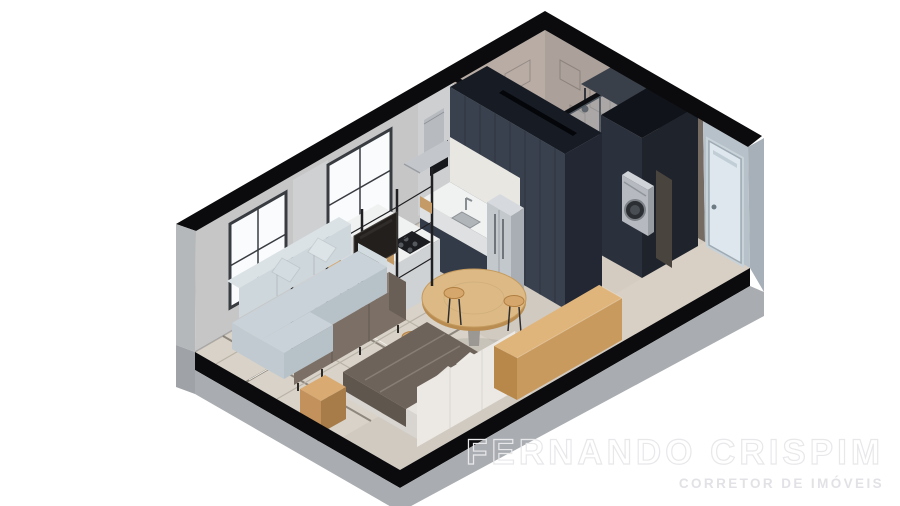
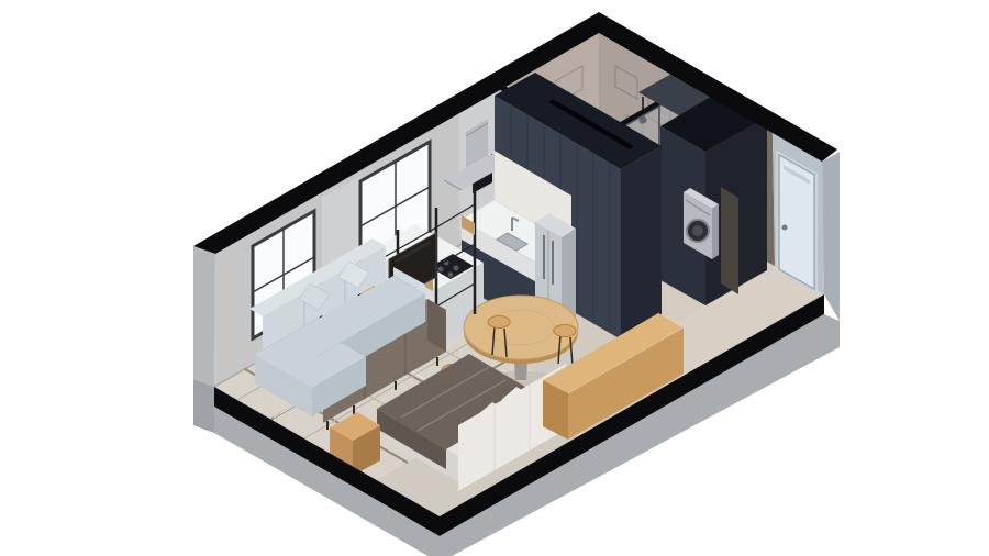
- FERNANDO CRISPIM
- CORRETOR DE IMÓVEIS
